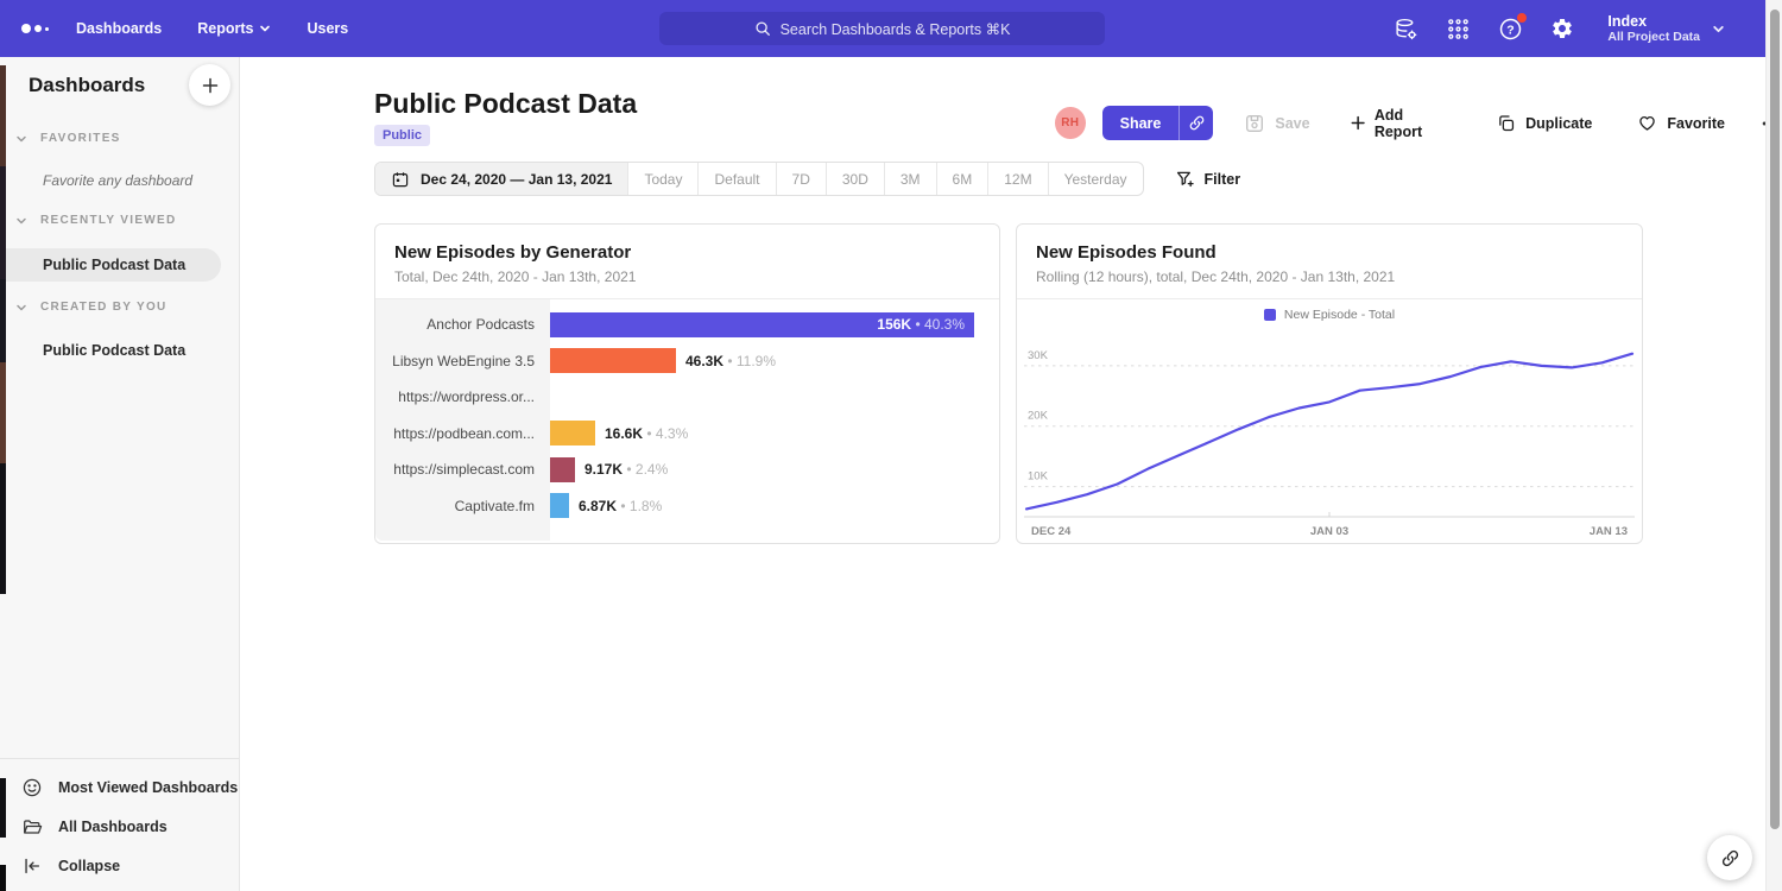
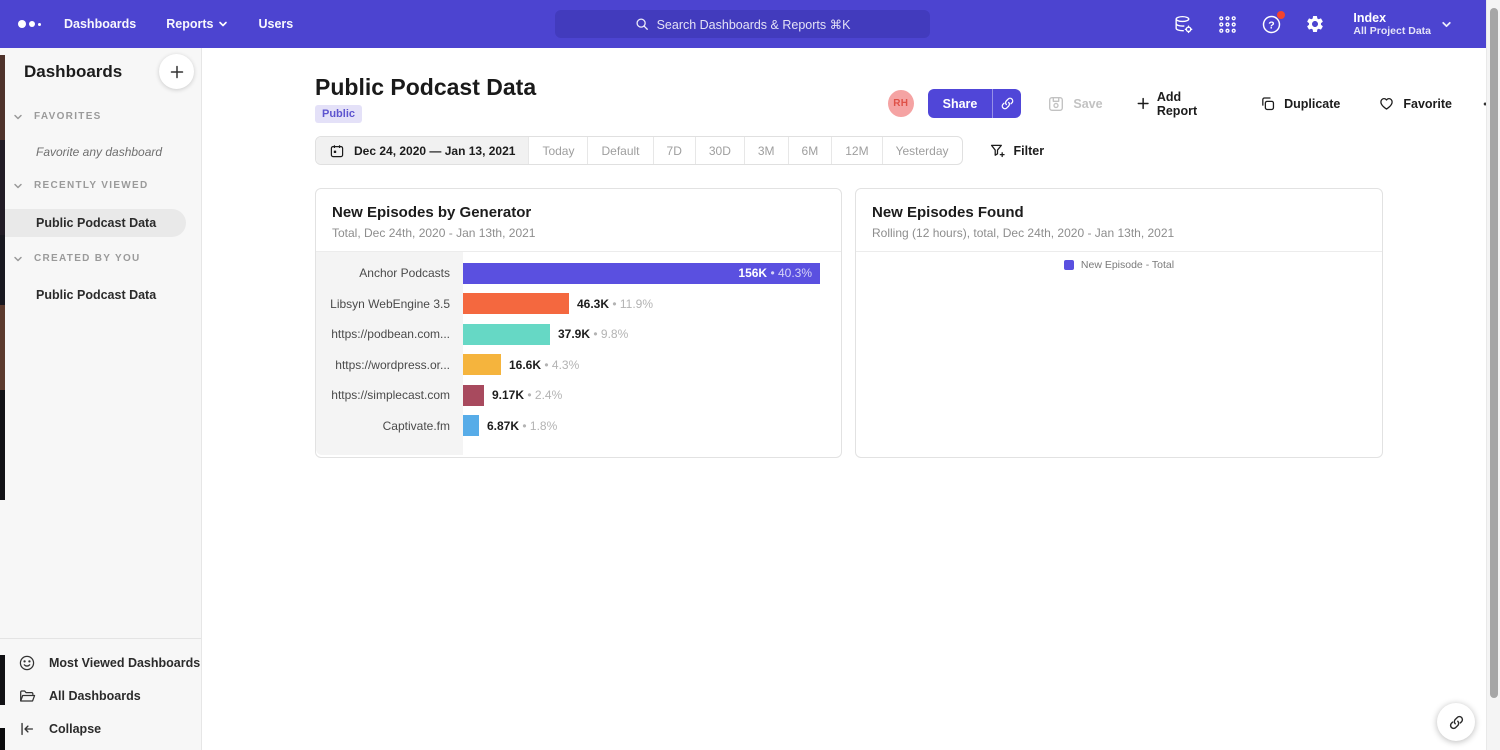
  Dashboards
  Reports
  Users
  Search Dashboards & Reports ⌘K
  ?
  Index
  All Project Data
  Dashboards
  FAVORITES
  Favorite any dashboard
  RECENTLY VIEWED
  Public Podcast Data
  CREATED BY YOU
  Public Podcast Data
  Most Viewed Dashboards
  All Dashboards
  Collapse
  Public Podcast Data
  Public
  RH
  Share
  Save
  Add Report
  Duplicate
  Favorite
  Dec 24, 2020 — Jan 13, 2021
  Today
  Default
  7D
  30D
  3M
  6M
  12M
  Yesterday
  Filter
  New Episodes by Generator
  Total, Dec 24th, 2020 - Jan 13th, 2021
  Anchor Podcasts
  156K • 40.3%
  Libsyn WebEngine 3.5
  46.3K • 11.9%
- https://wordpress.or...
+ https://podbean.com...
+ 37.9K • 9.8%
- https://podbean.com...
+ https://wordpress.or...
  16.6K • 4.3%
  https://simplecast.com
  9.17K • 2.4%
  Captivate.fm
  6.87K • 1.8%
  New Episodes Found
  Rolling (12 hours), total, Dec 24th, 2020 - Jan 13th, 2021
  New Episode - Total
- 10K
- 20K
- 30K
- DEC 24
- JAN 03
- JAN 13
